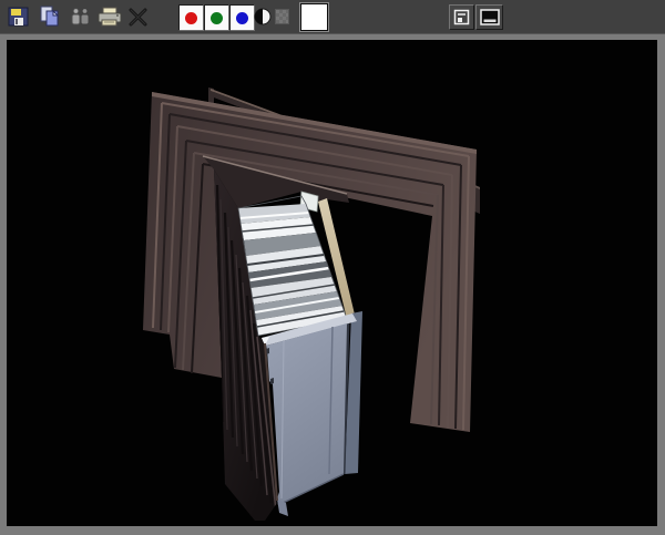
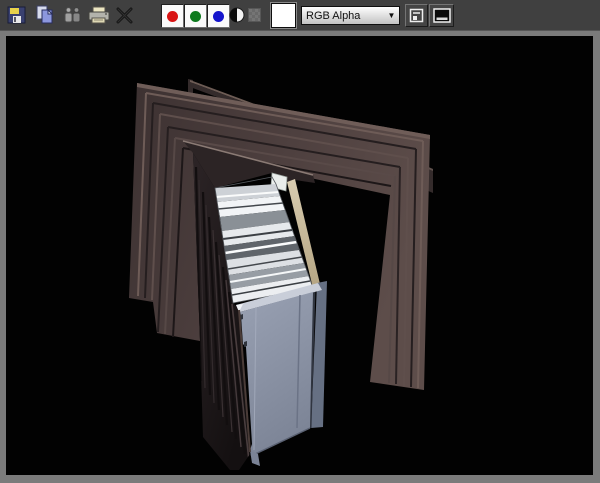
+ RGB Alpha
+ ▼
